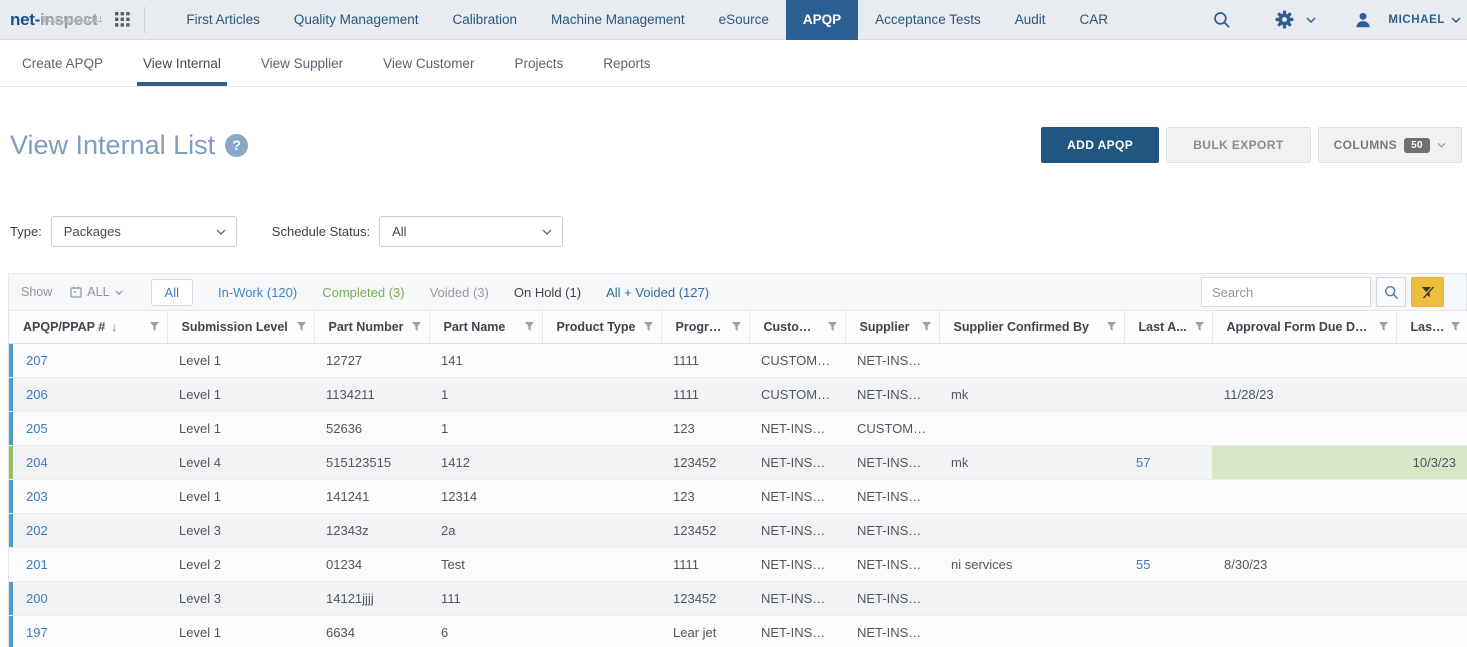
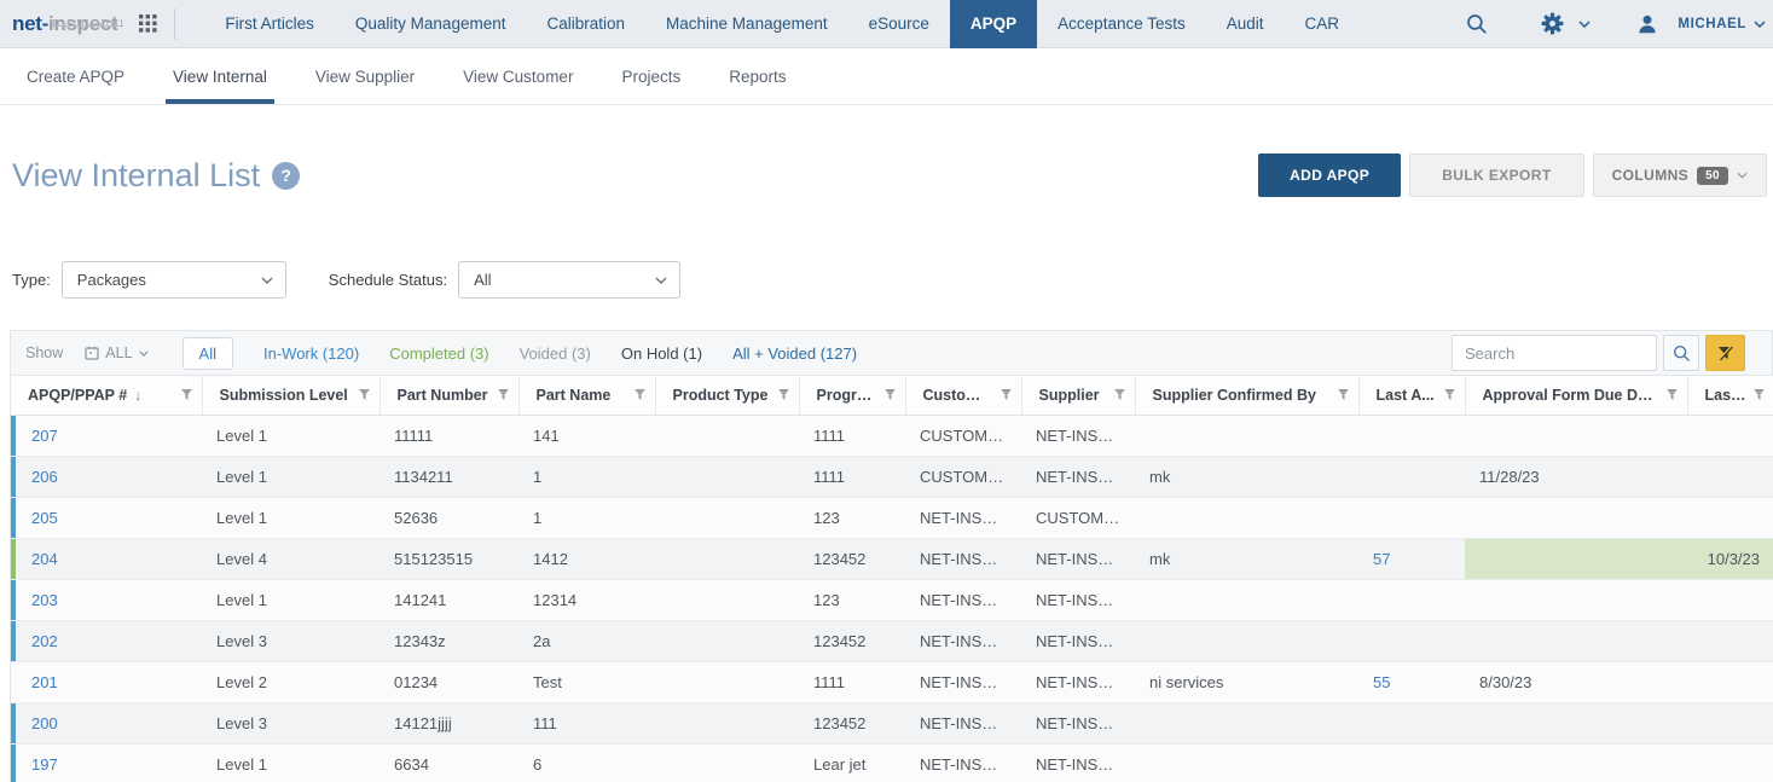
  net-
  First Articles
  Quality Management
  Calibration
  Machine Management
  eSource
  APQP
  Acceptance Tests
  Audit
  CAR
  MICHAEL
  Create APQP
  View Internal
  View Supplier
  View Customer
  Projects
  Reports
  View Internal List
  ?
  ADD APQP
  BULK EXPORT
  COLUMNS
  50
  Type:
  Packages
  Schedule Status:
  All
  Show
  ALL
  All
  In-Work (120)
  Completed (3)
  Voided (3)
  On Hold (1)
  All + Voided (127)
  Search
  APQP/PPAP # ↓	Submission Level	Part Number	Part Name	Product Type	Program	Customer	Supplier	Supplier Confirmed By	Last A...	Approval Form Due Date	Last A
- 207	Level 1	12727	141		1111	CUSTOMER ..	NET-INSPEC.
+ 207	Level 1	11111	141		1111	CUSTOMER ..	NET-INSPEC.
  206	Level 1	1134211	1		1111	CUSTOMER ..	NET-INSPEC.	mk		11/28/23
  205	Level 1	52636	1		123	NET-INSPEC..	CUSTOMER .
  204	Level 4	515123515	1412		123452	NET-INSPEC..	NET-INSPEC.	mk	57		10/3/23
  203	Level 1	141241	12314		123	NET-INSPEC..	NET-INSPEC.
  202	Level 3	12343z	2a		123452	NET-INSPEC..	NET-INSPEC.
  201	Level 2	01234	Test		1111	NET-INSPEC..	NET-INSPEC.	ni services	55	8/30/23
  200	Level 3	14121jjjj	111		123452	NET-INSPEC..	NET-INSPEC.
  197	Level 1	6634	6		Lear jet	NET-INSPEC..	NET-INSPEC.
